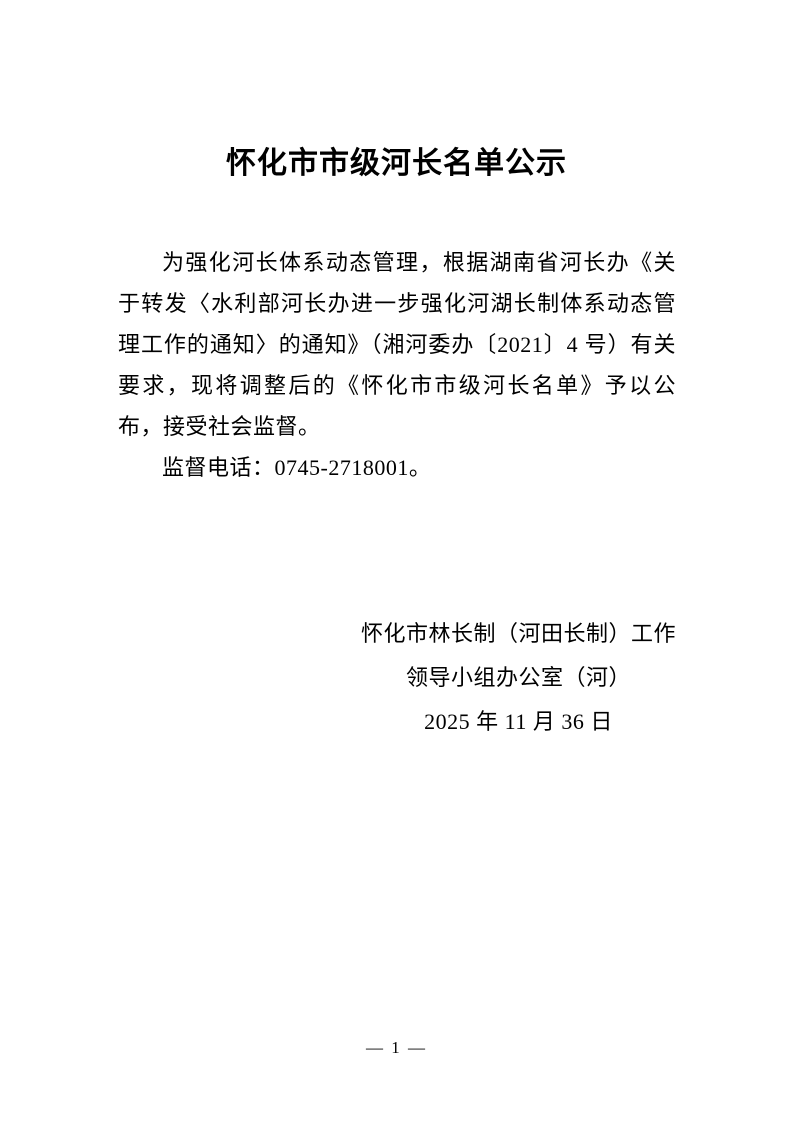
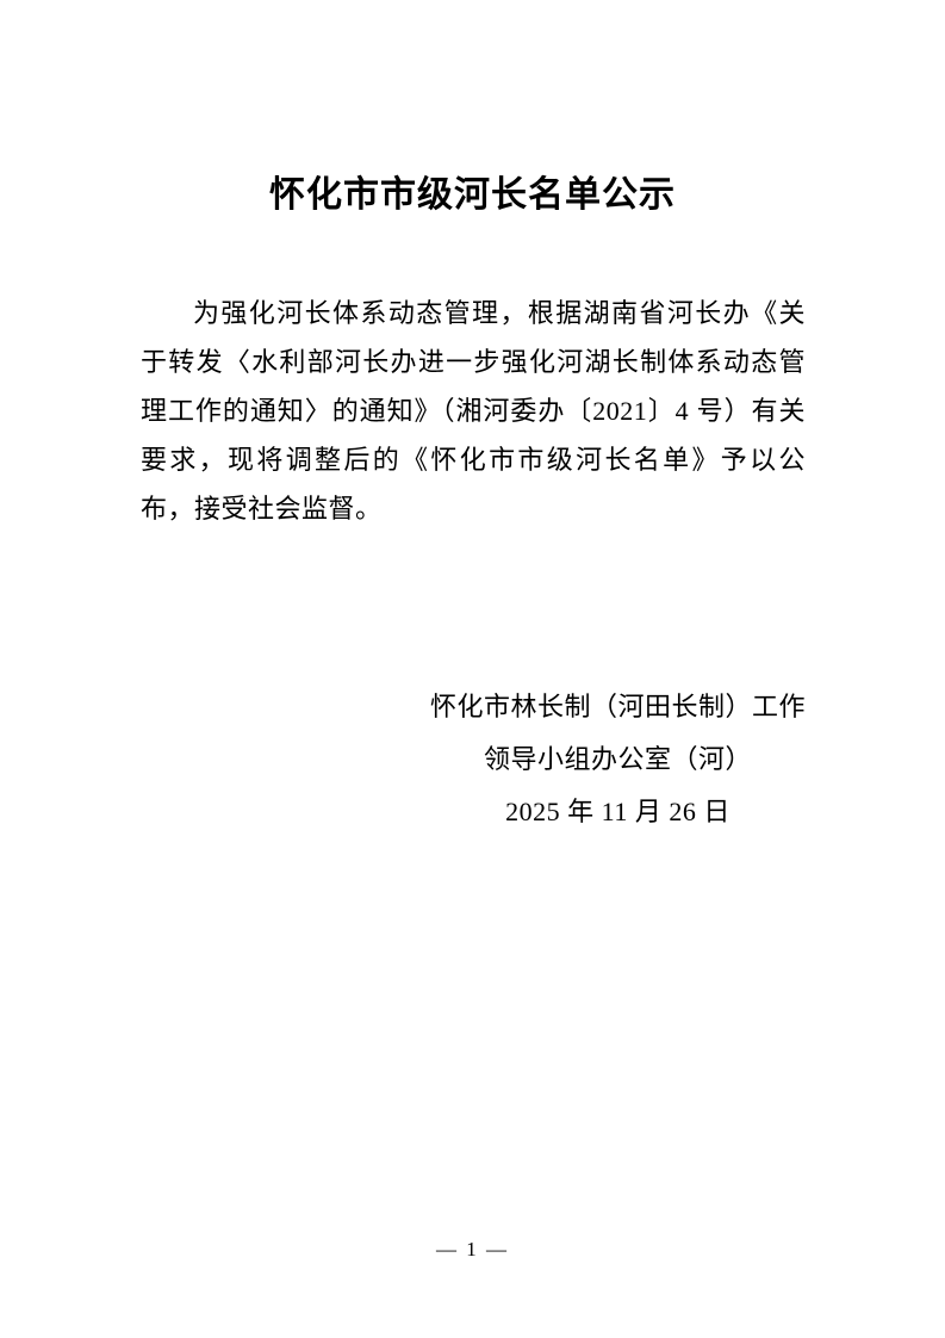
  怀化市市级河长名单公示
  为强化河长体系动态管理，根据湖南省河长办《关于转发〈水利部河长办进一步强化河湖长制体系动态管理工作的通知〉的通知》（湘河委办〔2021〕4 号）有关要求，现将调整后的《怀化市市级河长名单》予以公布，接受社会监督。
- 监督电话：0745-2718001。
  怀化市林长制（河田长制）工作
  领导小组办公室（河）
- 2025 年 11 月 36 日
+ 2025 年 11 月 26 日
  — 1 —
